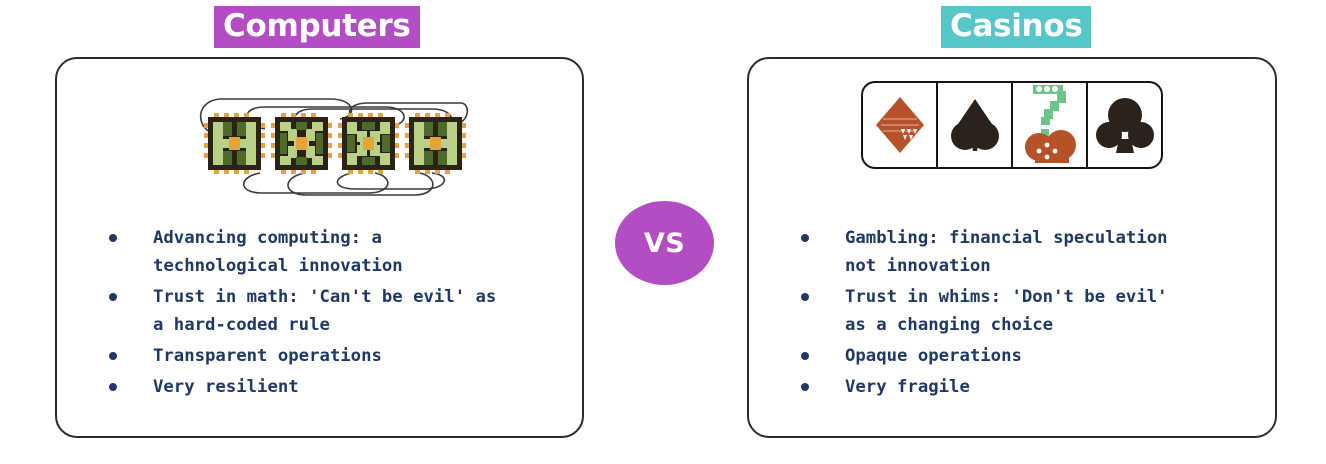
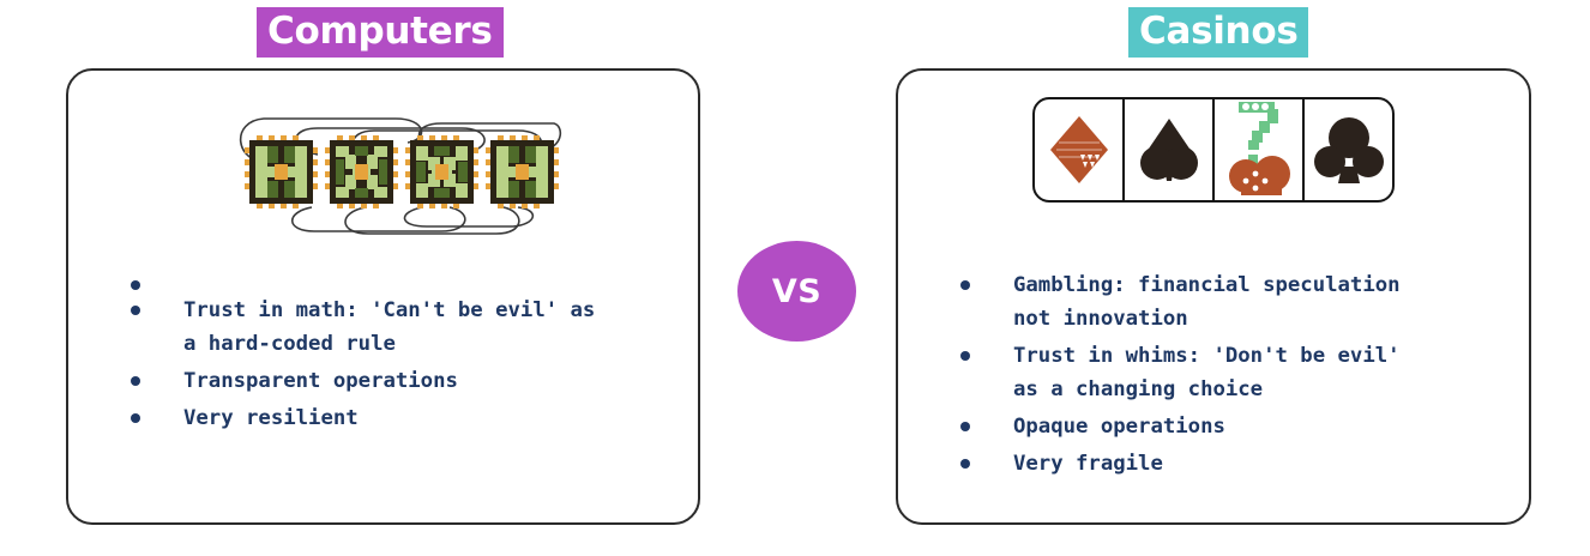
  Computers
  Casinos
- Advancing computing: a
- technological innovation
  Trust in math: 'Can't be evil' as
  a hard-coded rule
  Transparent operations
  Very resilient
  VS
  Gambling: financial speculation
  not innovation
  Trust in whims: 'Don't be evil'
  as a changing choice
  Opaque operations
  Very fragile
